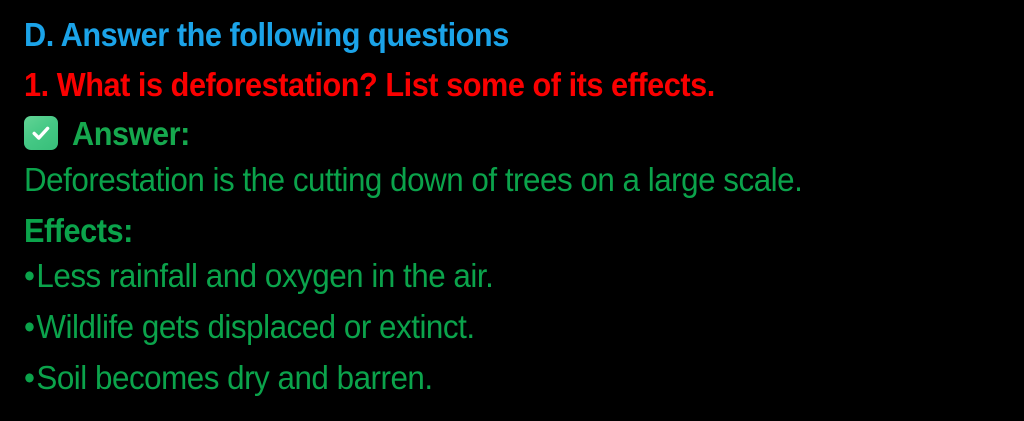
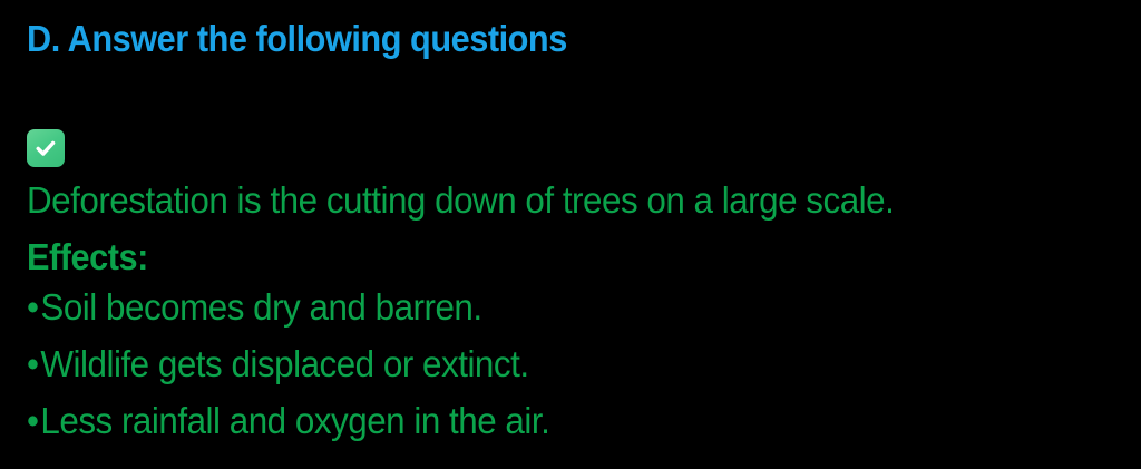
  D. Answer the following questions
- 1. What is deforestation? List some of its effects.
- Answer:
  Deforestation is the cutting down of trees on a large scale.
  Effects:
  •
- Less rainfall and oxygen in the air.
+ Soil becomes dry and barren.
  •
  Wildlife gets displaced or extinct.
  •
- Soil becomes dry and barren.
+ Less rainfall and oxygen in the air.
